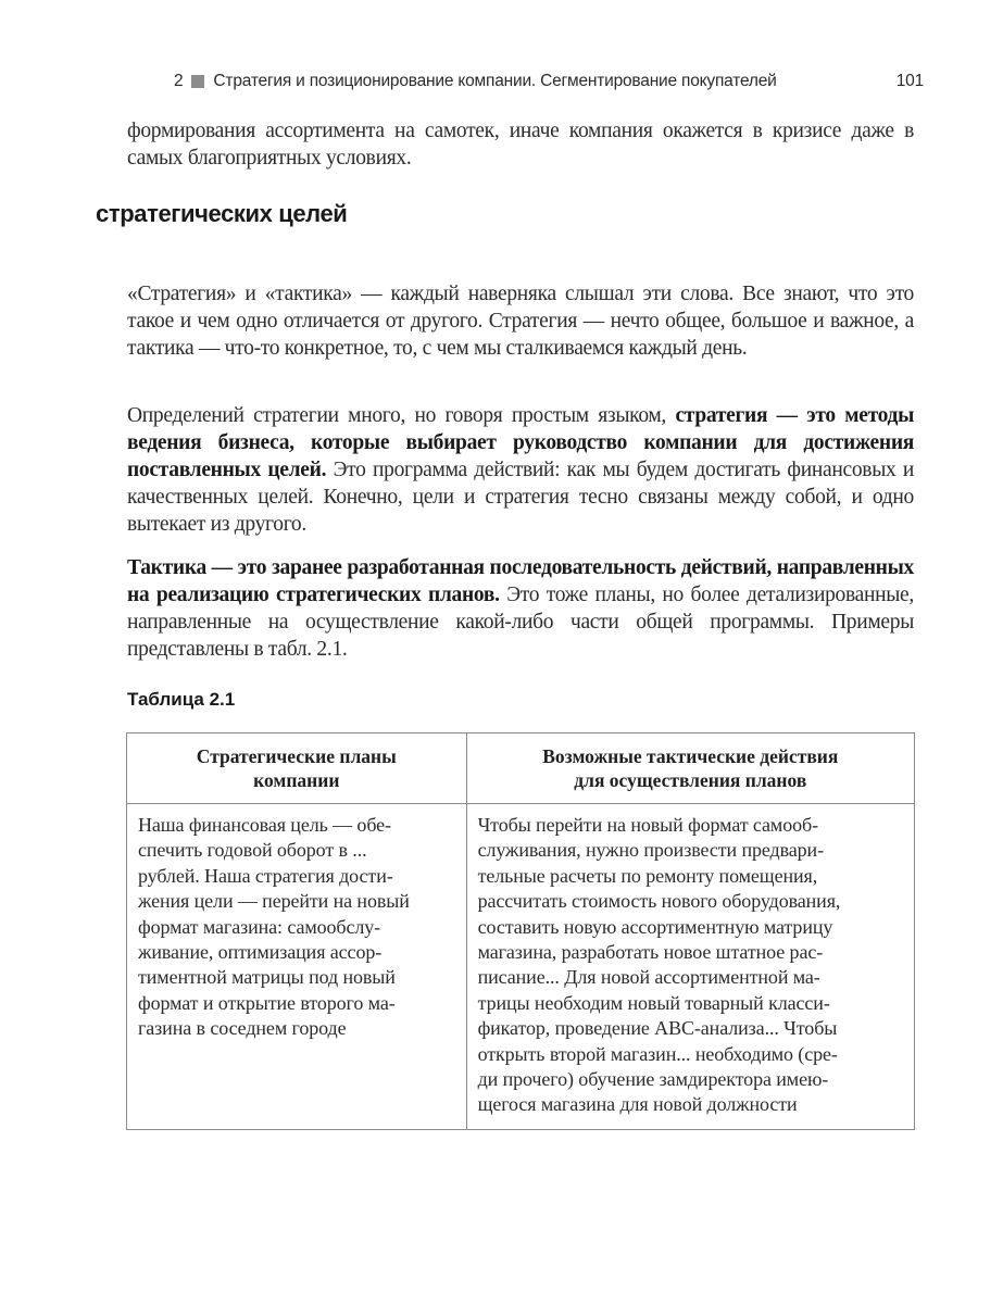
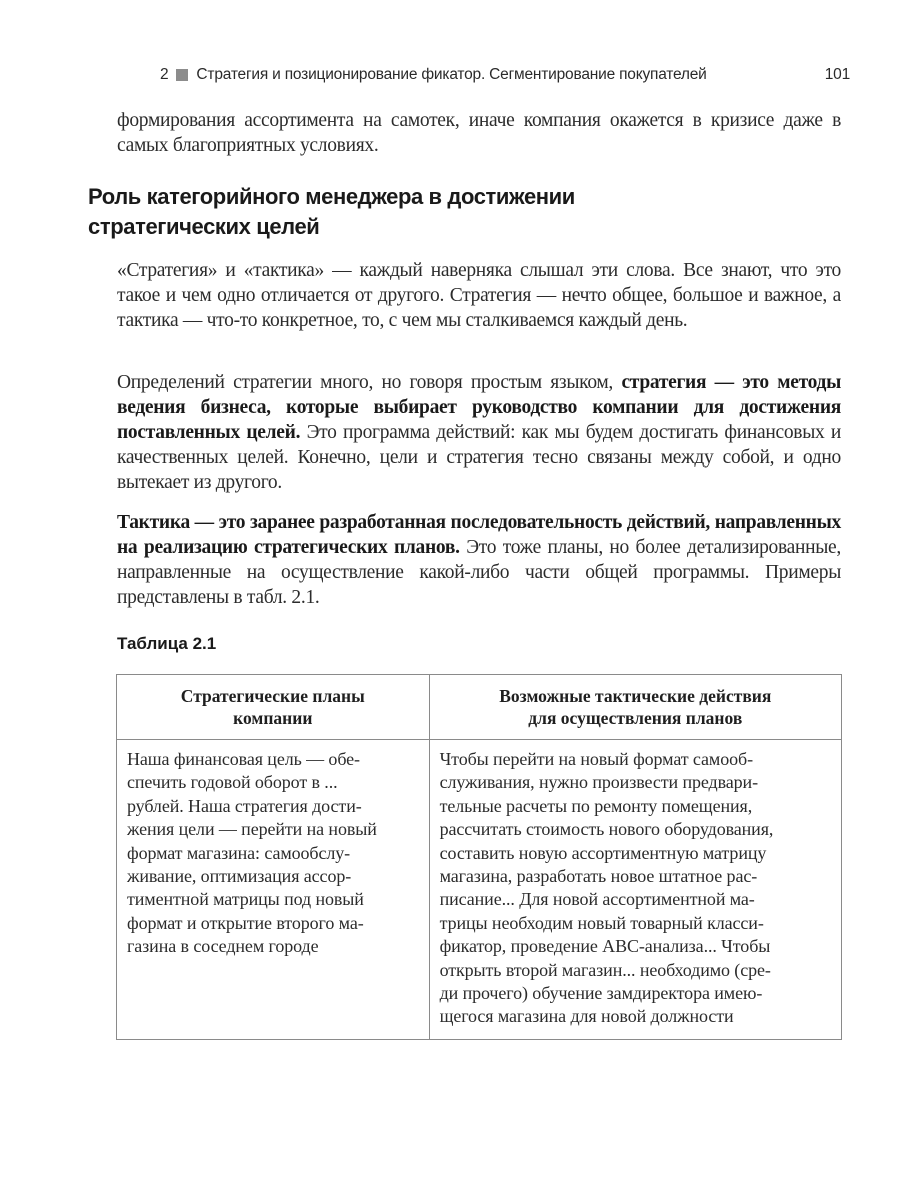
  2
- Стратегия и позиционирование компании. Сегментирование покупателей
+ Стратегия и позиционирование фикатор. Сегментирование покупателей
  101
  формирования ассортимента на самотек, иначе компания окажется в кризисе даже в самых благоприятных условиях.
+ Роль категорийного менеджера в достижении
  стратегических целей
  «Стратегия» и «тактика» — каждый наверняка слышал эти слова. Все знают, что это такое и чем одно отличается от другого. Стратегия — нечто общее, большое и важное, а тактика — что-то конкретное, то, с чем мы сталкиваемся каждый день.
  Определений стратегии много, но говоря простым языком, стратегия — это методы ведения бизнеса, которые выбирает руководство компании для достижения поставленных целей. Это программа действий: как мы будем достигать финансовых и качественных целей. Конечно, цели и стратегия тесно связаны между собой, и одно вытекает из другого.
  Тактика — это заранее разработанная последовательность действий, направленных на реализацию стратегических планов. Это тоже планы, но более детализированные, направленные на осуществление какой-либо части общей программы. Примеры представлены в табл. 2.1.
  Таблица 2.1
  Стратегические планы компании	Возможные тактические действия для осуществления планов
  Наша финансовая цель — обе-спечить годовой оборот в ...рублей. Наша стратегия дости-жения цели — перейти на новыйформат магазина: самообслу-живание, оптимизация ассор-тиментной матрицы под новыйформат и открытие второго ма-газина в соседнем городе	Чтобы перейти на новый формат самооб-служивания, нужно произвести предвари-тельные расчеты по ремонту помещения,рассчитать стоимость нового оборудования,составить новую ассортиментную матрицумагазина, разработать новое штатное рас-писание... Для новой ассортиментной ма-трицы необходим новый товарный класси-фикатор, проведение АВС-анализа... Чтобыоткрыть второй магазин... необходимо (сре-ди прочего) обучение замдиректора имею-щегося магазина для новой должности
